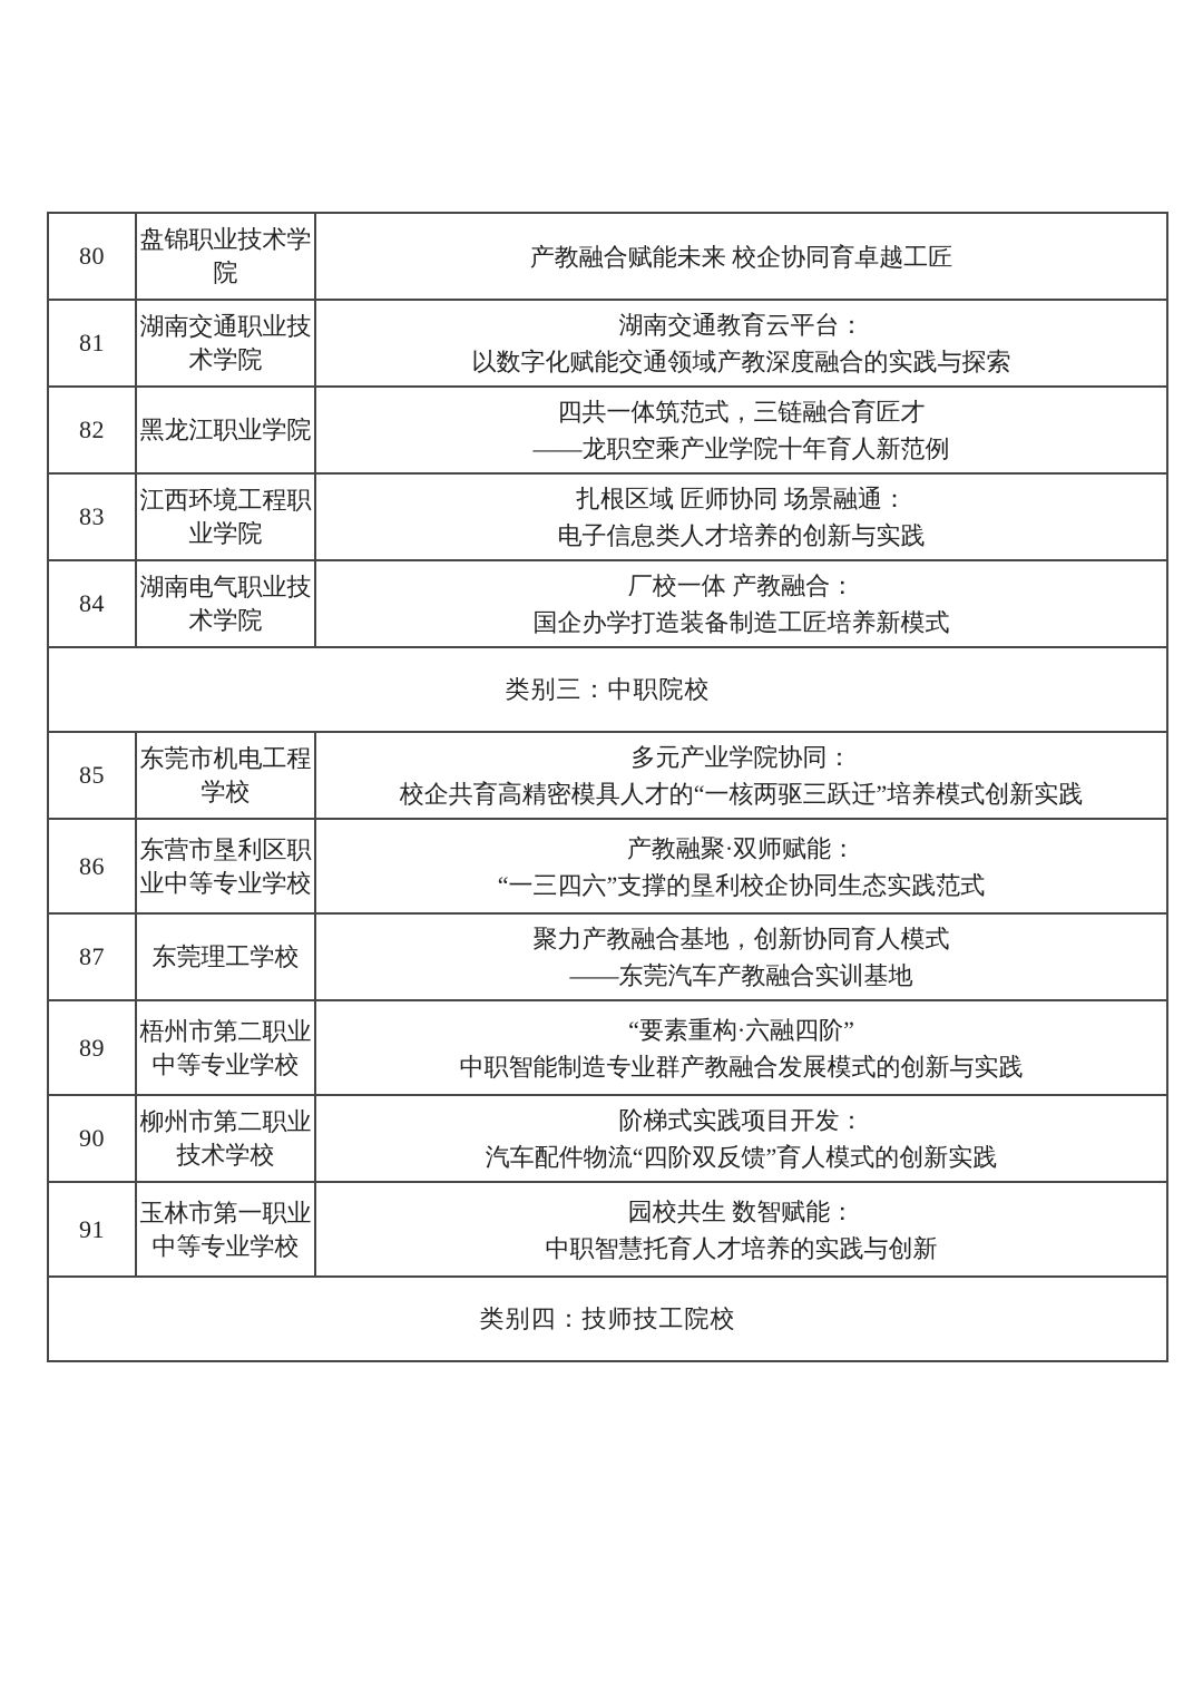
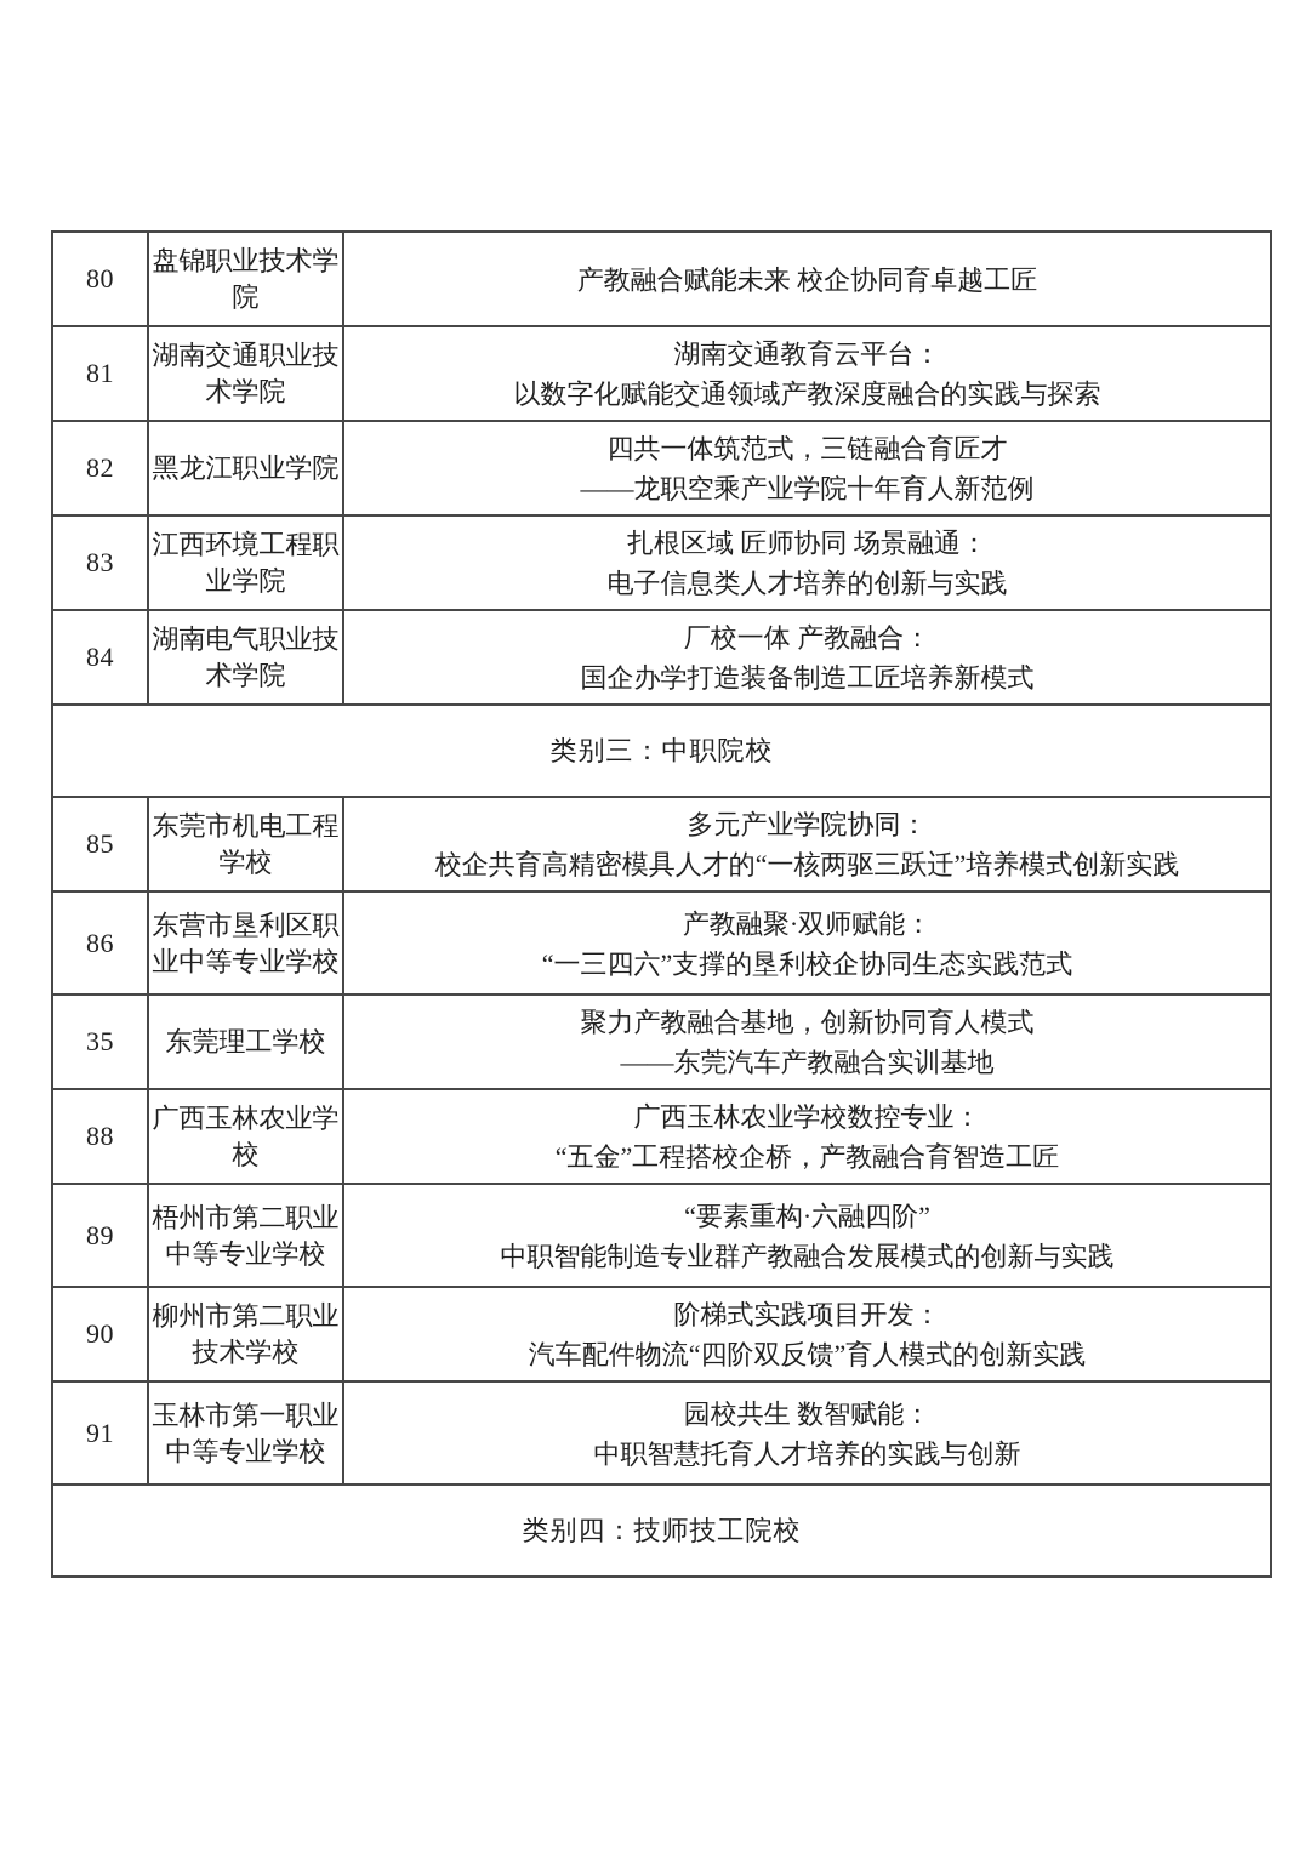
  80	盘锦职业技术学院	产教融合赋能未来 校企协同育卓越工匠
  81	湖南交通职业技术学院	湖南交通教育云平台： 以数字化赋能交通领域产教深度融合的实践与探索
  82	黑龙江职业学院	四共一体筑范式，三链融合育匠才 ——龙职空乘产业学院十年育人新范例
  83	江西环境工程职业学院	扎根区域 匠师协同 场景融通： 电子信息类人才培养的创新与实践
  84	湖南电气职业技术学院	厂校一体 产教融合： 国企办学打造装备制造工匠培养新模式
  类别三：中职院校
  85	东莞市机电工程学校	多元产业学院协同： 校企共育高精密模具人才的“一核两驱三跃迁”培养模式创新实践
  86	东营市垦利区职业中等专业学校	产教融聚·双师赋能： “一三四六”支撑的垦利校企协同生态实践范式
- 87	东莞理工学校	聚力产教融合基地，创新协同育人模式 ——东莞汽车产教融合实训基地
+ 35	东莞理工学校	聚力产教融合基地，创新协同育人模式 ——东莞汽车产教融合实训基地
+ 88	广西玉林农业学校	广西玉林农业学校数控专业： “五金”工程搭校企桥，产教融合育智造工匠
  89	梧州市第二职业中等专业学校	“要素重构·六融四阶” 中职智能制造专业群产教融合发展模式的创新与实践
  90	柳州市第二职业技术学校	阶梯式实践项目开发： 汽车配件物流“四阶双反馈”育人模式的创新实践
  91	玉林市第一职业中等专业学校	园校共生 数智赋能： 中职智慧托育人才培养的实践与创新
  类别四：技师技工院校
